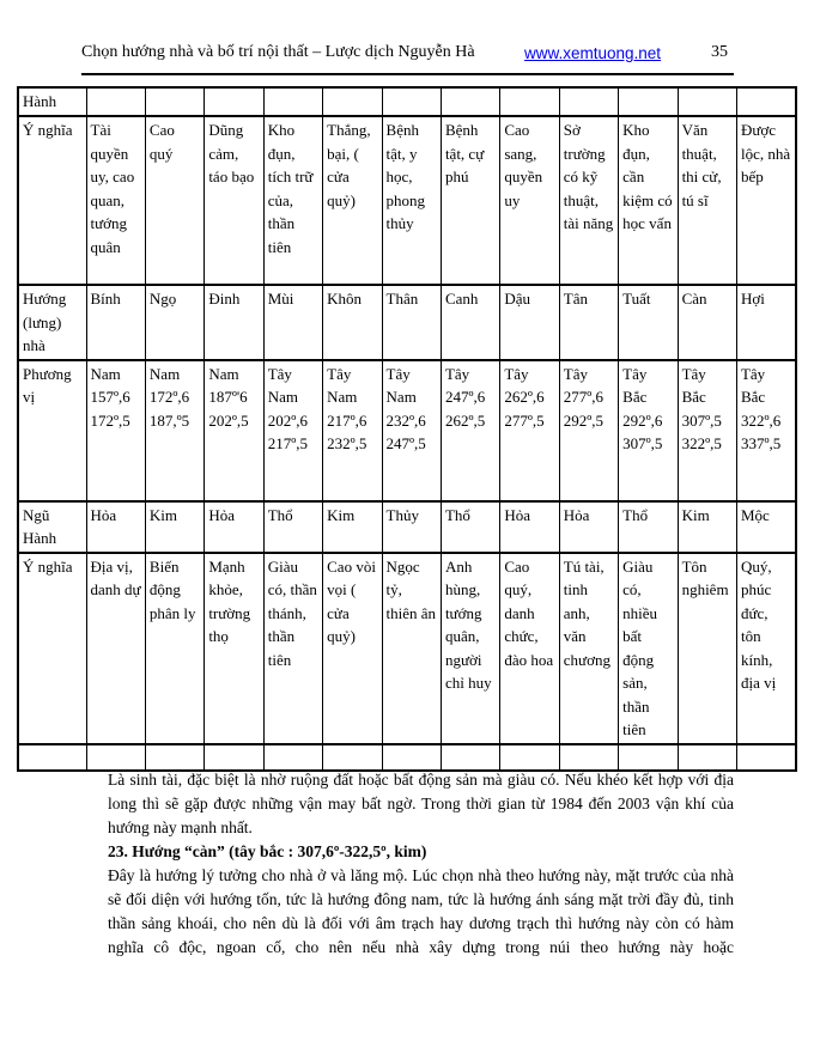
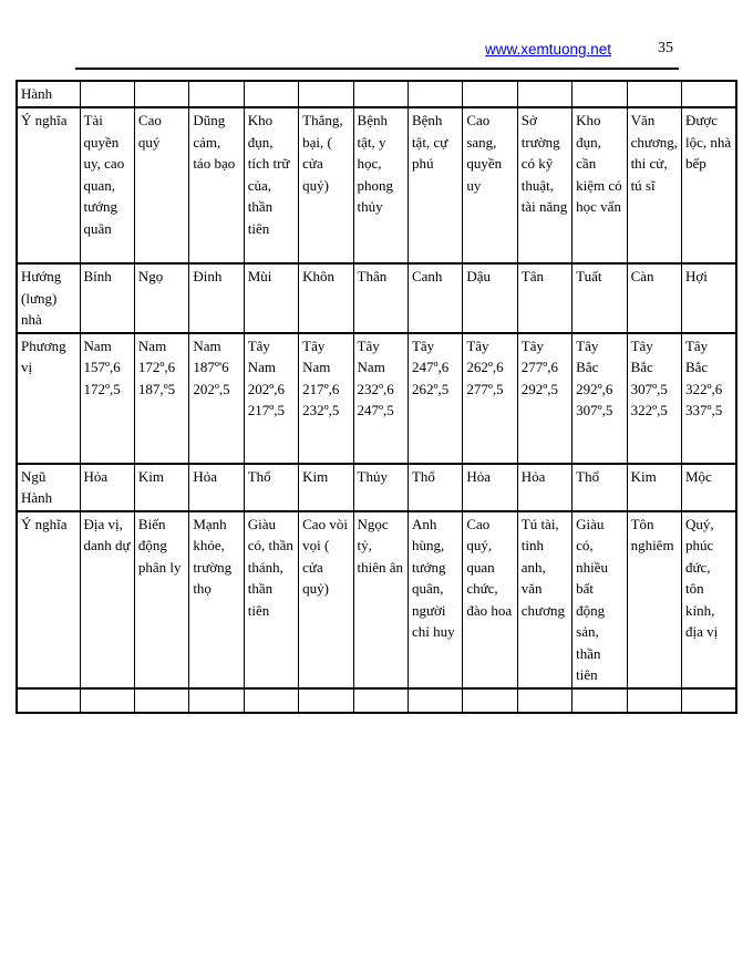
- Chọn hướng nhà và bố trí nội thất – Lược dịch Nguyễn Hà
  www.xemtuong.net
  35
  Hành
- Ý nghĩa	Tài quyền uy, cao quan, tướng quân	Cao quý	Dũng cảm, táo bạo	Kho đụn, tích trữ của, thần tiên	Thắng, bại, ( cửa quỷ)	Bệnh tật, y học, phong thủy	Bệnh tật, cự phú	Cao sang, quyền uy	Sở trường có kỹ thuật, tài năng	Kho đụn, cần kiệm có học vấn	Văn thuật, thi cử, tú sĩ	Được lộc, nhà bếp
+ Ý nghĩa	Tài quyền uy, cao quan, tướng quân	Cao quý	Dũng cảm, táo bạo	Kho đụn, tích trữ của, thần tiên	Thắng, bại, ( cửa quỷ)	Bệnh tật, y học, phong thủy	Bệnh tật, cự phú	Cao sang, quyền uy	Sở trường có kỹ thuật, tài năng	Kho đụn, cần kiệm có học vấn	Văn chương, thi cử, tú sĩ	Được lộc, nhà bếp
  Hướng (lưng) nhà	Bính	Ngọ	Đinh	Mùi	Khôn	Thân	Canh	Dậu	Tân	Tuất	Càn	Hợi
  Phương vị	Nam 157º,6 172º,5	Nam 172º,6 187,º5	Nam 187º'6 202º,5	Tây Nam 202º,6 217º,5	Tây Nam 217º,6 232º,5	Tây Nam 232º,6 247º,5	Tây 247º,6 262º,5	Tây 262º,6 277º,5	Tây 277º,6 292º,5	Tây Bắc 292º,6 307º,5	Tây Bắc 307º,5 322º,5	Tây Bắc 322º,6 337º,5
  Ngũ Hành	Hỏa	Kim	Hỏa	Thổ	Kim	Thủy	Thổ	Hỏa	Hỏa	Thổ	Kim	Mộc
- Ý nghĩa	Địa vị, danh dự	Biến động phân ly	Mạnh khỏe, trường thọ	Giàu có, thần thánh, thần tiên	Cao vòi vọi ( cửa quỷ)	Ngọc tỷ, thiên ân	Anh hùng, tướng quân, người chỉ huy	Cao quý, danh chức, đào hoa	Tú tài, tinh anh, văn chương	Giàu có, nhiều bất động sản, thần tiên	Tôn nghiêm	Quý, phúc đức, tôn kính, địa vị
+ Ý nghĩa	Địa vị, danh dự	Biến động phân ly	Mạnh khỏe, trường thọ	Giàu có, thần thánh, thần tiên	Cao vòi vọi ( cửa quỷ)	Ngọc tỷ, thiên ân	Anh hùng, tướng quân, người chỉ huy	Cao quý, quan chức, đào hoa	Tú tài, tinh anh, văn chương	Giàu có, nhiều bất động sản, thần tiên	Tôn nghiêm	Quý, phúc đức, tôn kính, địa vị
- Là sinh tài, đặc biệt là nhờ ruộng đất hoặc bất động sản mà giàu có. Nếu khéo kết hợp với địa long thì sẽ gặp được những vận may bất ngờ. Trong thời gian từ 1984 đến 2003 vận khí của hướng này mạnh nhất.
- 23. Hướng “càn” (tây bắc : 307,6º-322,5º, kim)
- Đây là hướng lý tưởng cho nhà ở và lăng mộ. Lúc chọn nhà theo hướng này, mặt trước của nhà sẽ đối diện với hướng tốn, tức là hướng đông nam, tức là hướng ánh sáng mặt trời đầy đủ, tinh thần sảng khoái, cho nên dù là đối với âm trạch hay dương trạch thì hướng này còn có hàm nghĩa cô độc, ngoan cố, cho nên nếu nhà xây dựng trong núi theo hướng này hoặc
